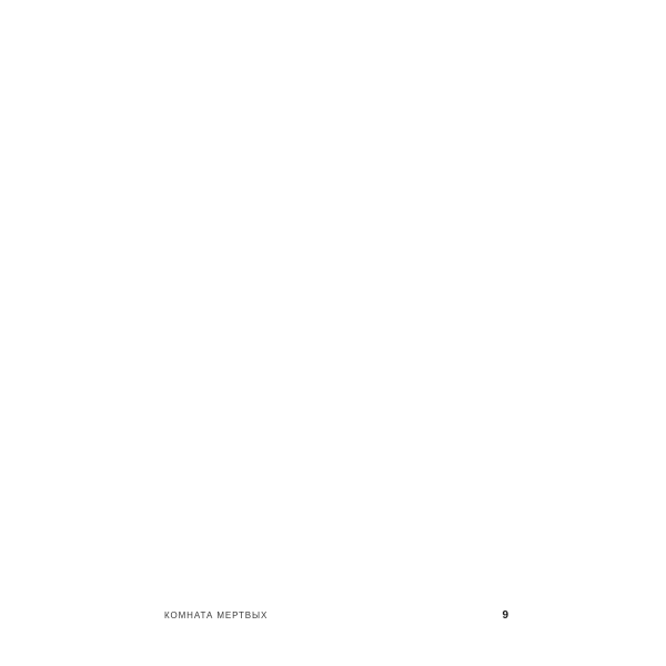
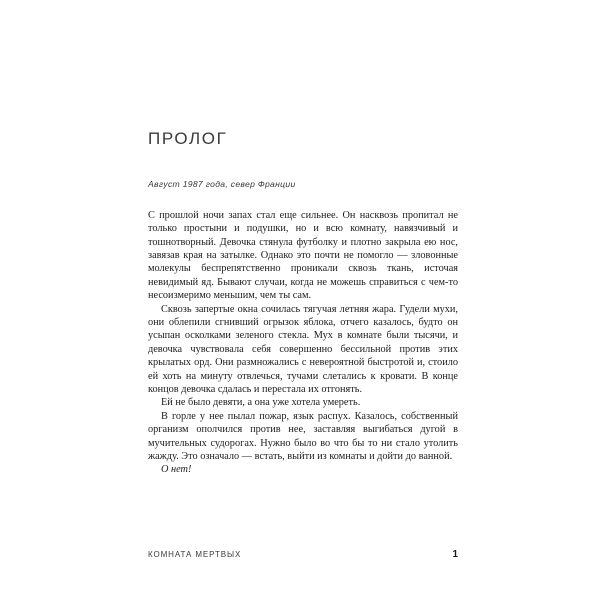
+ ПРОЛОГ
+ Август 1987 года, север Франции
+ С прошлой ночи запах стал еще сильнее. Он насквозь пропитал не только простыни и подушки, но и всю комнату, навязчивый и тошнотворный. Девочка стянула футболку и плотно закрыла ею нос, завязав края на затылке. Однако это почти не помогло — зловонные молекулы беспрепятственно проникали сквозь ткань, источая невидимый яд. Бывают случаи, когда не можешь справиться с чем-то несоизмеримо меньшим, чем ты сам.
+ Сквозь запертые окна сочилась тягучая летняя жара. Гудели мухи, они облепили сгнивший огрызок яблока, отчего казалось, будто он усыпан осколками зеленого стекла. Мух в комнате были тысячи, и девочка чувствовала себя совершенно бессильной против этих крылатых орд. Они размножались с невероятной быстротой и, стоило ей хоть на минуту отвлечься, тучами слетались к кровати. В конце концов девочка сдалась и перестала их отгонять.
+ Ей не было девяти, а она уже хотела умереть.
+ В горле у нее пылал пожар, язык распух. Казалось, собственный организм ополчился против нее, заставляя выгибаться дугой в мучительных судорогах. Нужно было во что бы то ни стало утолить жажду. Это означало — встать, выйти из комнаты и дойти до ванной.
+ О нет!
  КОМНАТА МЕРТВЫХ
- 9
+ 1
